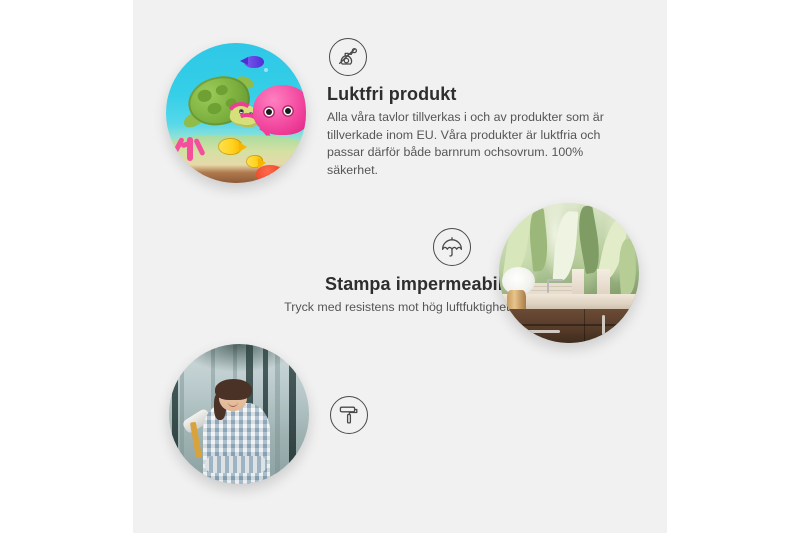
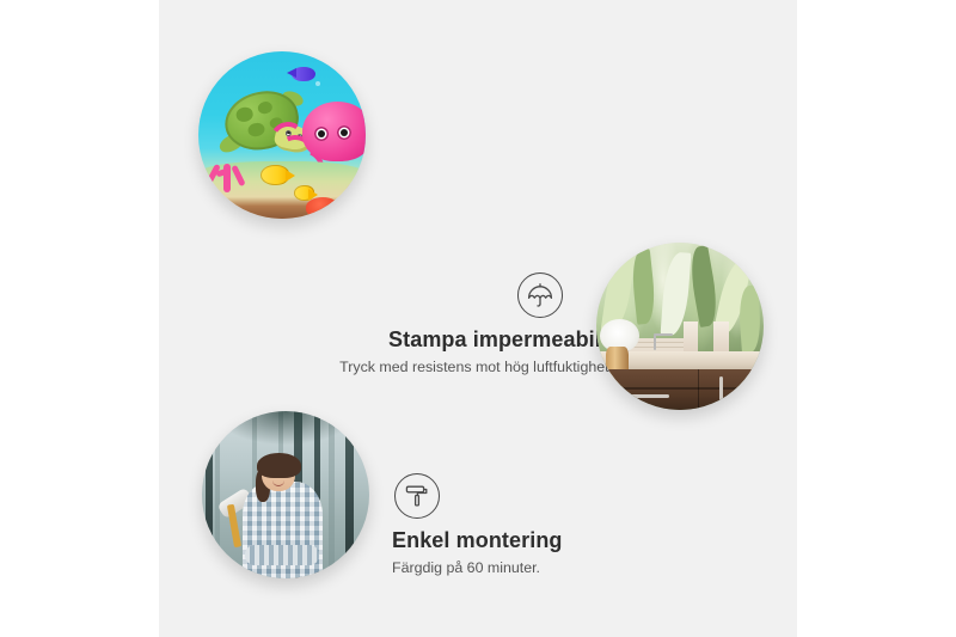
- Luktfri produkt
- Alla våra tavlor tillverkas i och av produkter som är tillverkade inom EU. Våra produkter är luktfria och passar därför både barnrum ochsovrum. 100% säkerhet.
  Stampa impermeabi
  Tryck med resistens mot hög luftfuktigh
+ Enkel montering
+ Färgdig på 60 minuter.
